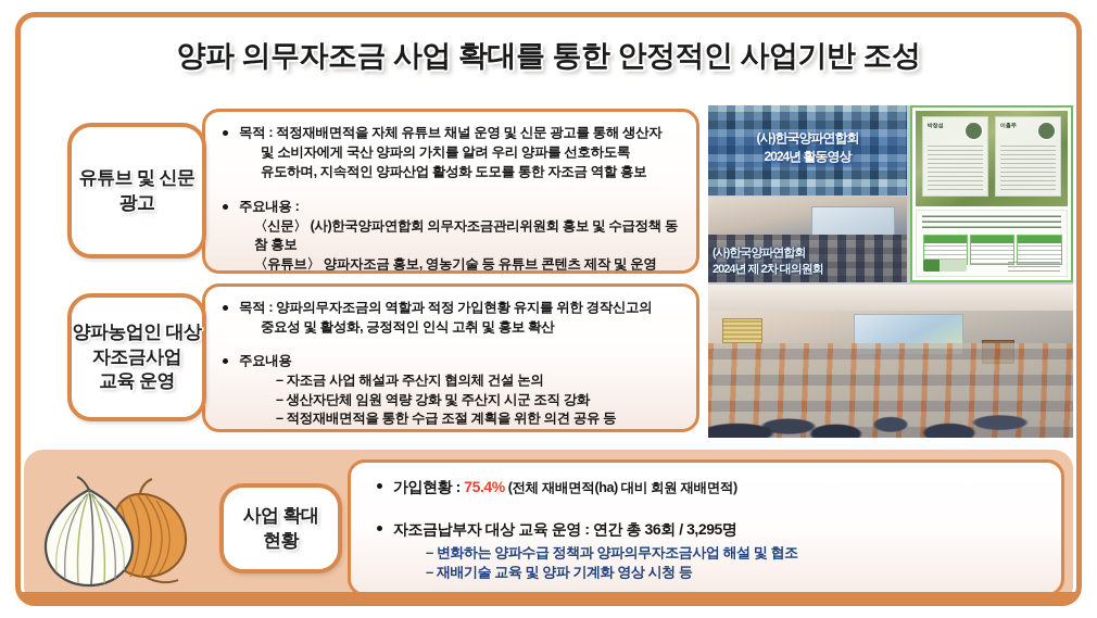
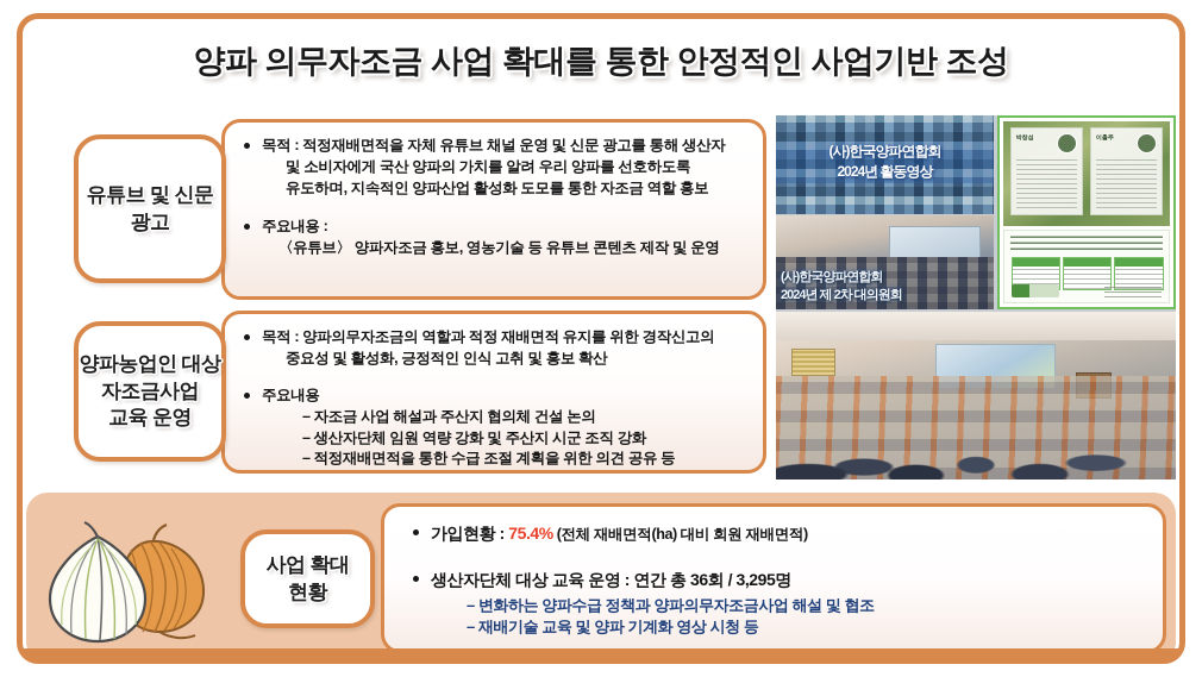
  양파 의무자조금 사업 확대를 통한 안정적인 사업기반 조성
  유튜브 및 신문
  광고
  목적 : 적정재배면적을 자체 유튜브 채널 운영 및 신문 광고를 통해 생산자
  및 소비자에게 국산 양파의 가치를 알려 우리 양파를 선호하도록
  유도하며, 지속적인 양파산업 활성화 도모를 통한 자조금 역할 홍보
  주요내용 :
- 〈신문〉 (사)한국양파연합회 의무자조금관리위원회 홍보 및 수급정책 동참 홍보
  〈유튜브〉 양파자조금 홍보, 영농기술 등 유튜브 콘텐츠 제작 및 운영
  양파농업인 대상
  자조금사업
  교육 운영
- 목적 : 양파의무자조금의 역할과 적정 가입현황 유지를 위한 경작신고의
+ 목적 : 양파의무자조금의 역할과 적정 재배면적 유지를 위한 경작신고의
  중요성 및 활성화, 긍정적인 인식 고취 및 홍보 확산
  주요내용
  – 자조금 사업 해설과 주산지 협의체 건설 논의
  – 생산자단체 임원 역량 강화 및 주산지 시군 조직 강화
  – 적정재배면적을 통한 수급 조절 계획을 위한 의견 공유 등
  사업 확대
  현황
  가입현황 : 75.4% (전체 재배면적(ha) 대비 회원 재배면적)
- 자조금납부자 대상 교육 운영 : 연간 총 36회 / 3,295명
+ 생산자단체 대상 교육 운영 : 연간 총 36회 / 3,295명
  – 변화하는 양파수급 정책과 양파의무자조금사업 해설 및 협조
  – 재배기술 교육 및 양파 기계화 영상 시청 등
  (사)한국양파연합회
  2024년 활동영상
  (사)한국양파연합회
  2024년 제 2차 대의원회
